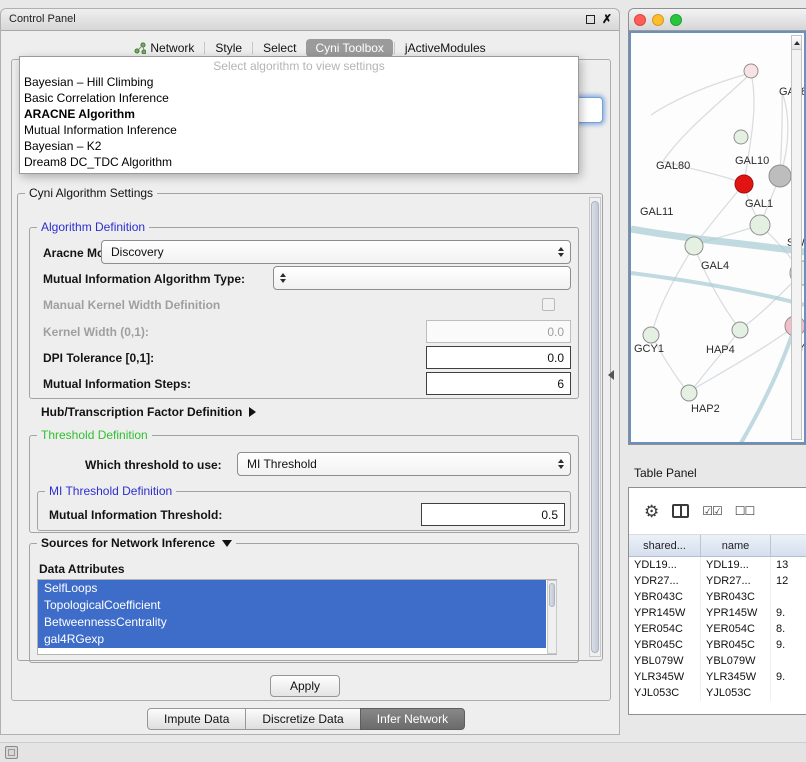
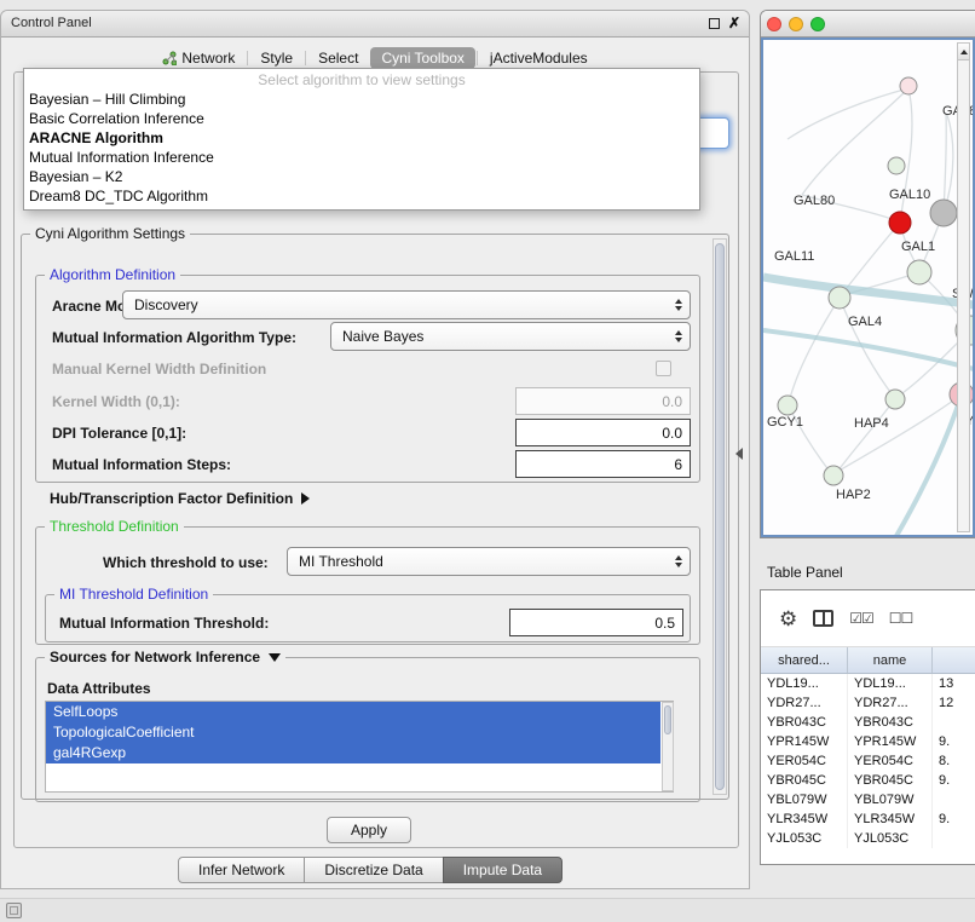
  Control Panel
  ✗
  Network
  Style
  Select
  Cyni Toolbox
  jActiveModules
  Select algorithm to view settings
  Bayesian – Hill Climbing
  Basic Correlation Inference
  ARACNE Algorithm
  Mutual Information Inference
  Bayesian – K2
  Dream8 DC_TDC Algorithm
  Cyni Algorithm Settings
  Algorithm Definition
  Discovery
  Mutual Information Algorithm Type:
+ Naive Bayes
  Manual Kernel Width Definition
  Kernel Width (0,1):
  0.0
  DPI Tolerance [0,1]:
  0.0
  Mutual Information Steps:
  6
  Hub/Transcription Factor Definition
  Threshold Definition
  Which threshold to use:
  MI Threshold
  MI Threshold Definition
  Mutual Information Threshold:
  0.5
  Sources for Network Inference
  Data Attributes
  SelfLoops
  TopologicalCoefficient
- BetweennessCentrality
  gal4RGexp
  Apply
- Impute Data
+ Infer Network
  Discretize Data
- Infer Network
+ Impute Data
  GAL80
  GAL10
  GAL11
  GAL1
  GAL4
  GCY1
  HAP4
  HAP2
  Table Panel
  ⚙
  ☑☑
  ☐☐
  shared...
  name
  YDL19...
  YDL19...
  13
  YDR27...
  YDR27...
  12
  YBR043C
  YBR043C
  YPR145W
  YPR145W
  9.
  YER054C
  YER054C
  8.
  YBR045C
  YBR045C
  9.
  YBL079W
  YBL079W
  YLR345W
  YLR345W
  9.
  YJL053C
  YJL053C
